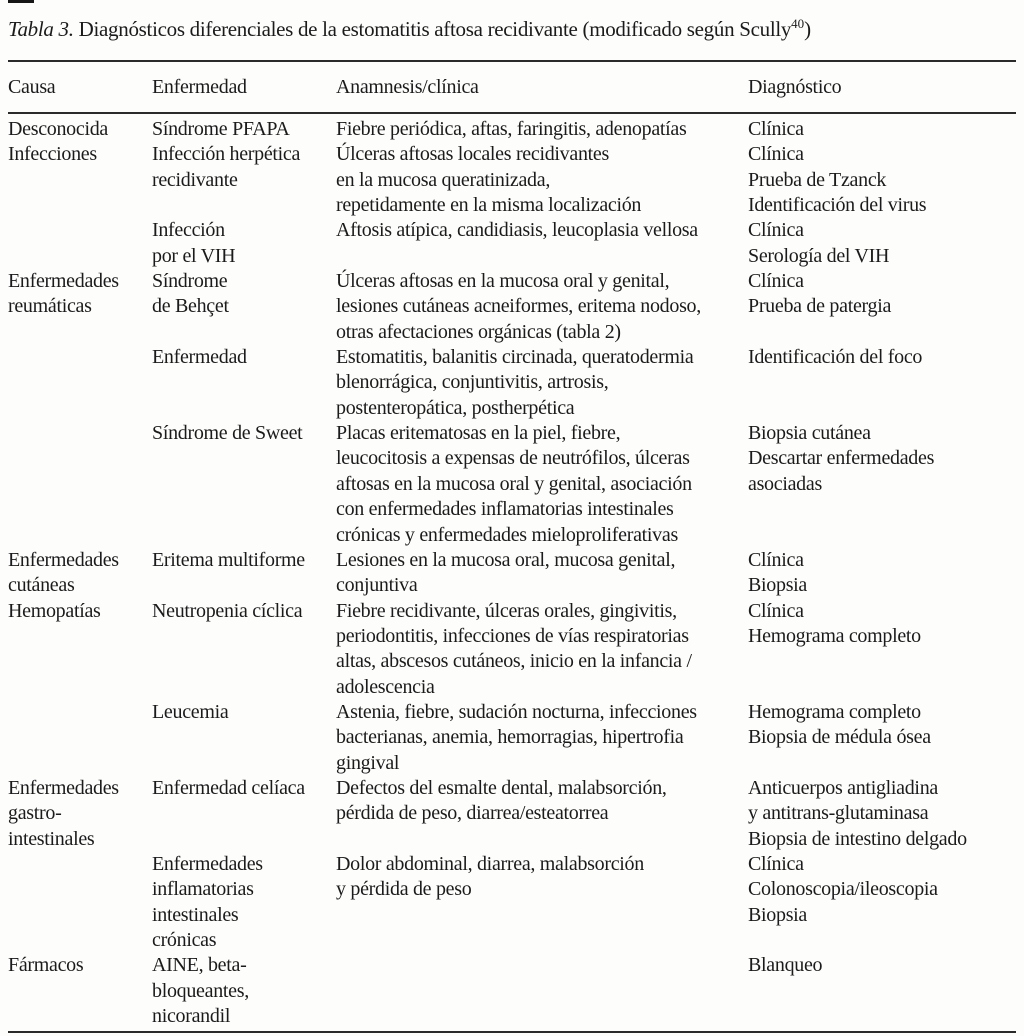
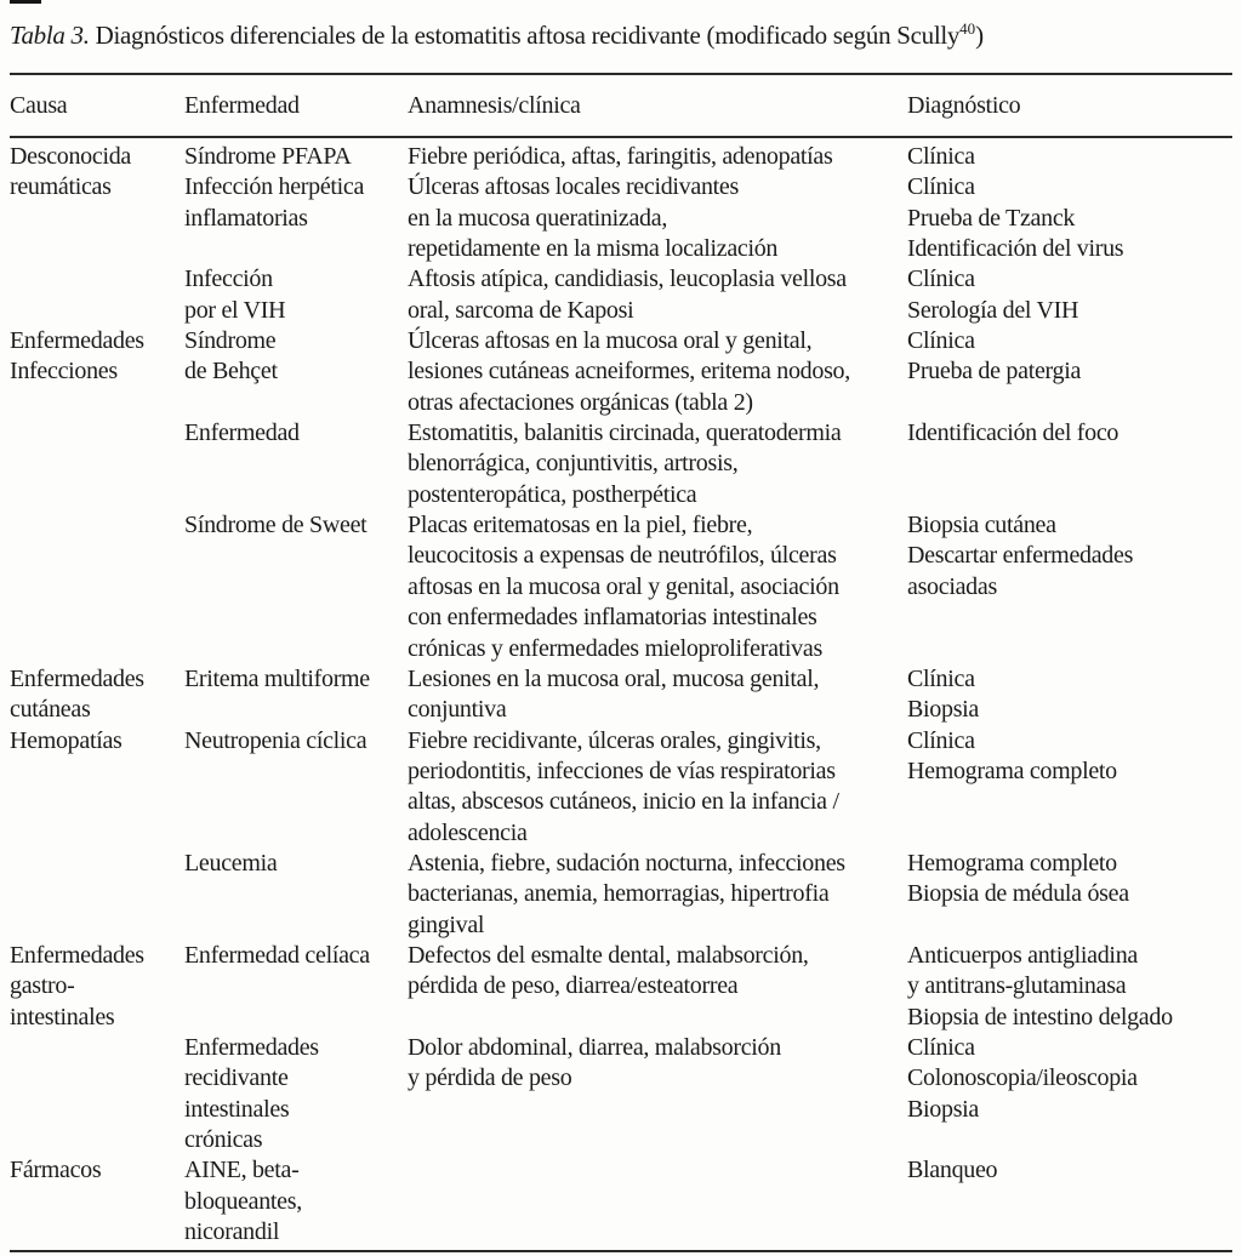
  Tabla 3. Diagnósticos diferenciales de la estomatitis aftosa recidivante (modificado según Scully40)
  Causa
  Enfermedad
  Anamnesis/clínica
  Diagnóstico
  Desconocida
  Síndrome PFAPA
  Fiebre periódica, aftas, faringitis, adenopatías
  Clínica
- Infecciones
+ reumáticas
  Infección herpética
- recidivante
+ inflamatorias
  Úlceras aftosas locales recidivantes
  en la mucosa queratinizada,
  repetidamente en la misma localización
  Clínica
  Prueba de Tzanck
  Identificación del virus
  Infección
  por el VIH
  Aftosis atípica, candidiasis, leucoplasia vellosa
+ oral, sarcoma de Kaposi
  Clínica
  Serología del VIH
  Enfermedades
- reumáticas
+ Infecciones
  Síndrome
  de Behçet
  Úlceras aftosas en la mucosa oral y genital,
  lesiones cutáneas acneiformes, eritema nodoso,
  otras afectaciones orgánicas (tabla 2)
  Clínica
  Prueba de patergia
  Enfermedad
  Estomatitis, balanitis circinada, queratodermia
  blenorrágica, conjuntivitis, artrosis,
  postenteropática, postherpética
  Identificación del foco
  Síndrome de Sweet
  Placas eritematosas en la piel, fiebre,
  leucocitosis a expensas de neutrófilos, úlceras
  aftosas en la mucosa oral y genital, asociación
  con enfermedades inflamatorias intestinales
  crónicas y enfermedades mieloproliferativas
  Biopsia cutánea
  Descartar enfermedades
  asociadas
  Enfermedades
  cutáneas
  Eritema multiforme
  Lesiones en la mucosa oral, mucosa genital,
  conjuntiva
  Clínica
  Biopsia
  Hemopatías
  Neutropenia cíclica
  Fiebre recidivante, úlceras orales, gingivitis,
  periodontitis, infecciones de vías respiratorias
  altas, abscesos cutáneos, inicio en la infancia /
  adolescencia
  Clínica
  Hemograma completo
  Leucemia
  Astenia, fiebre, sudación nocturna, infecciones
  bacterianas, anemia, hemorragias, hipertrofia
  gingival
  Hemograma completo
  Biopsia de médula ósea
  Enfermedades
  gastro-
  intestinales
  Enfermedad celíaca
  Defectos del esmalte dental, malabsorción,
  pérdida de peso, diarrea/esteatorrea
  Anticuerpos antigliadina
  y antitrans-glutaminasa
  Biopsia de intestino delgado
  Enfermedades
- inflamatorias
+ recidivante
  intestinales
  crónicas
  Dolor abdominal, diarrea, malabsorción
  y pérdida de peso
  Clínica
  Colonoscopia/ileoscopia
  Biopsia
  Fármacos
  AINE, beta-
  bloqueantes,
  nicorandil
  Blanqueo
